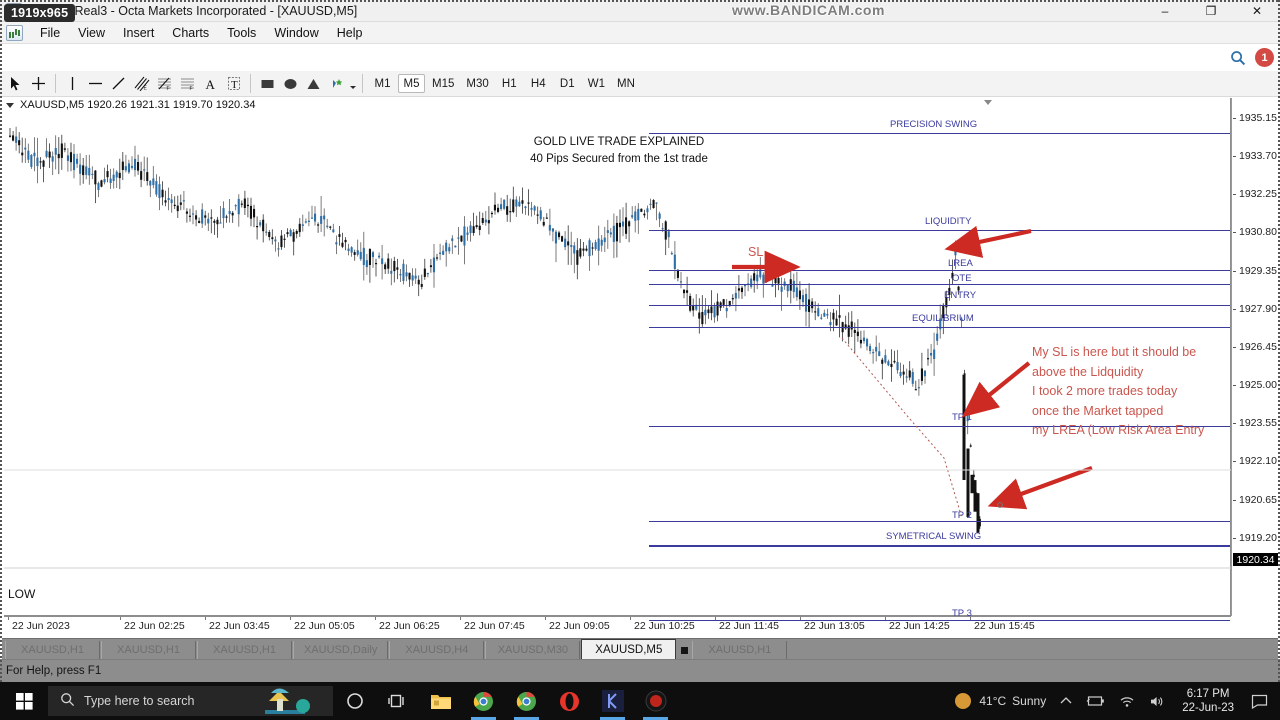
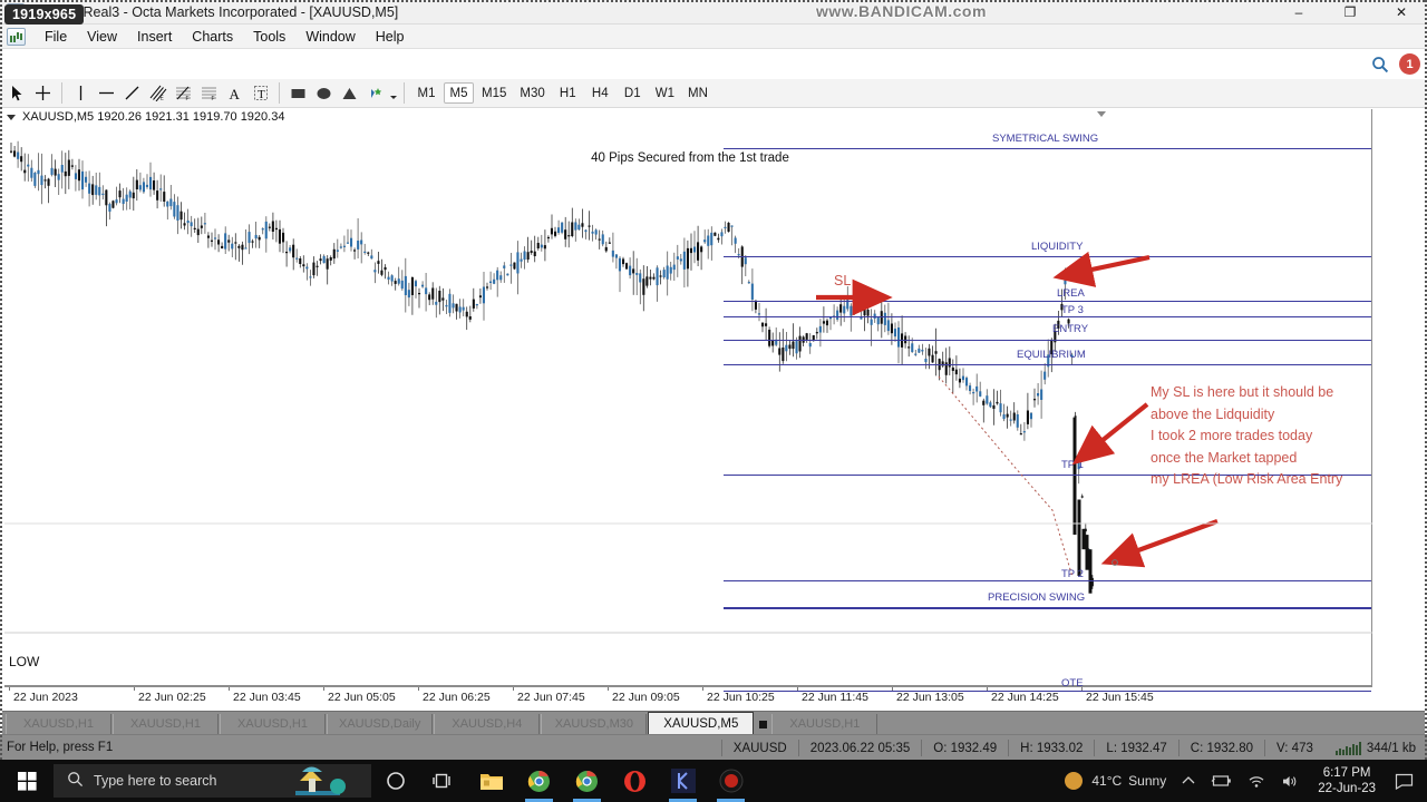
  Real3 - Octa Markets Incorporated - [XAUUSD,M5]
  –
  ❐
  ✕
  www.BANDICAM.com
  1919x965
  File
  View
  Insert
  Charts
  Tools
  Window
  Help
  1
  A
  T
  M1
  M5
  M15
  M30
  H1
  H4
  D1
  W1
  MN
  XAUUSD,M5 1920.26 1921.31 1919.70 1920.34
- PRECISION SWING
+ SYMETRICAL SWING
  LIQUIDITY
  LREA
- OTE
+ TP 3
  ENTRY
  EQUILIBRIUM
  TP 1
- SYMETRICAL SWING
+ PRECISION SWING
- TP 3
+ OTE
- GOLD LIVE TRADE EXPLAINED
  40 Pips Secured from the 1st trade
  SL
  My SL is here but it should be
  above the Lidquidity
  I took 2 more trades today
  once the Market tapped
  my LREA (Low Risk Area Entry
  LOW
- 1935.15
- 1933.70
- 1932.25
- 1930.80
- 1929.35
- 1927.90
- 1926.45
- 1925.00
- 1923.55
- 1922.10
- 1920.65
- 1919.20
- 1920.34
  22 Jun 2023
  22 Jun 02:25
  22 Jun 03:45
  22 Jun 05:05
  22 Jun 06:25
  22 Jun 07:45
  22 Jun 09:05
  22 Jun 10:25
  22 Jun 11:45
  22 Jun 13:05
  22 Jun 14:25
  22 Jun 15:45
  XAUUSD,H1
  XAUUSD,H1
  XAUUSD,H1
  XAUUSD,Daily
  XAUUSD,H4
  XAUUSD,M30
  XAUUSD,M5
  XAUUSD,H1
  For Help, press F1
+ XAUUSD
+ 2023.06.22 05:35
+ O: 1932.49
+ H: 1933.02
+ L: 1932.47
+ C: 1932.80
+ V: 473
+ 344/1 kb
  Type here to search
  41°C
  Sunny
  6:17 PM
  22-Jun-23
